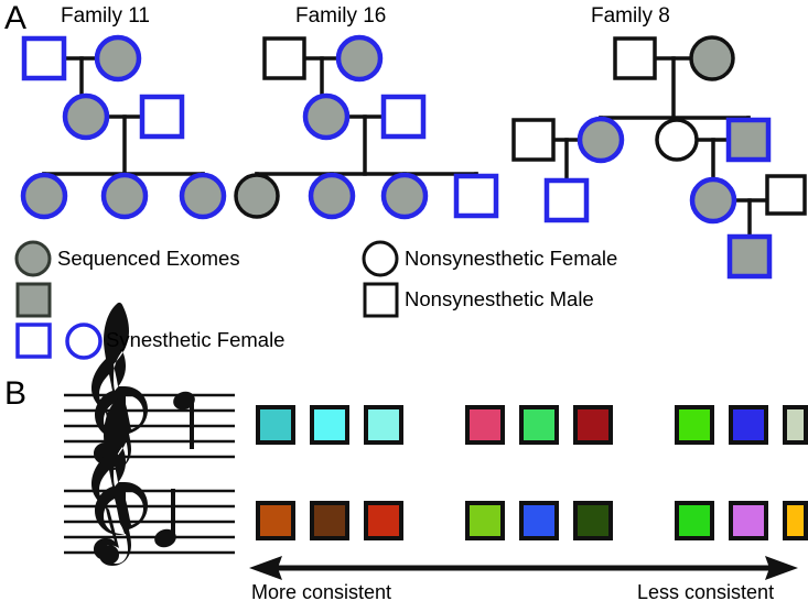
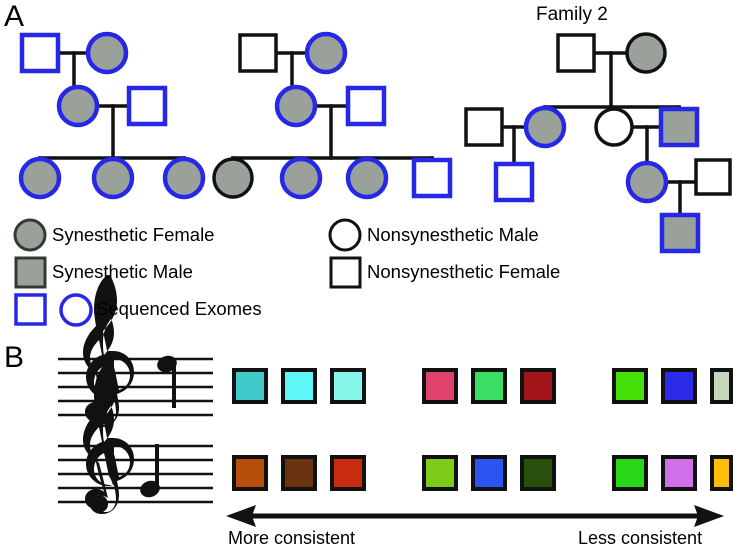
  A
  B
- Family 11
- Family 16
- Family 8
+ Family 2
- Sequenced Exomes
+ Synesthetic Female
- Nonsynesthetic Female
+ Nonsynesthetic Male
+ Synesthetic Male
- Nonsynesthetic Male
+ Nonsynesthetic Female
- Synesthetic Female
+ Sequenced Exomes
  More consistent
  Less consistent
